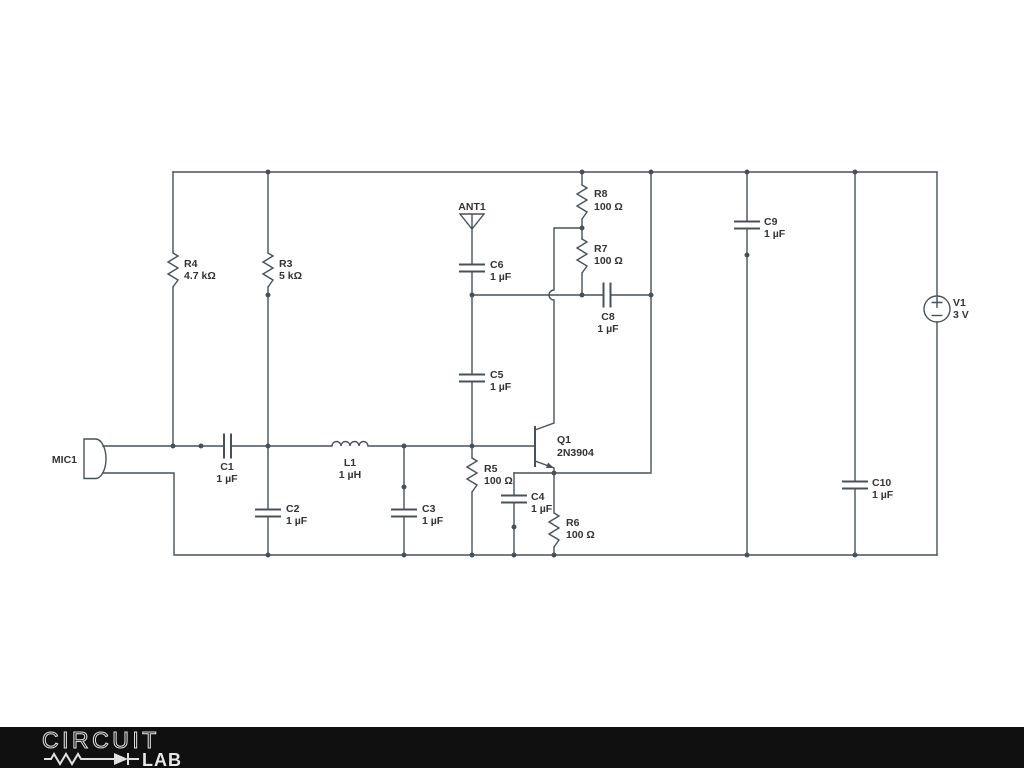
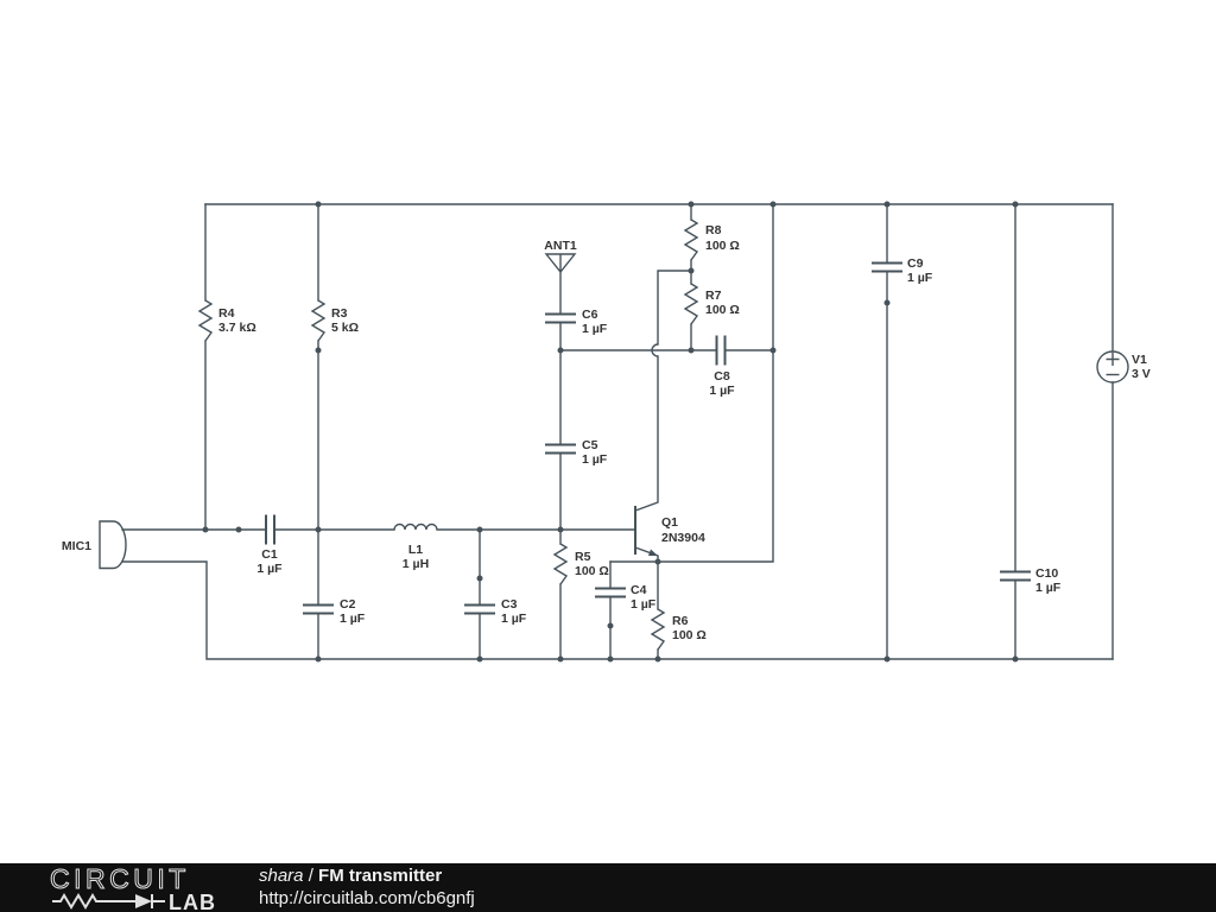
  MIC1
  R4
- 4.7 kΩ
+ 3.7 kΩ
  R3
  5 kΩ
  C1
  1 µF
  C2
  1 µF
  L1
  1 µH
  C3
  1 µF
  ANT1
  C6
  1 µF
  C5
  1 µF
  R8
  100 Ω
  R7
  100 Ω
  C8
  1 µF
  R5
  100 Ω
  Q1
  2N3904
  C4
  1 µF
  R6
  100 Ω
  C9
  1 µF
  C10
  1 µF
  V1
  3 V
  CIRCUIT
  LAB
+ shara / FM transmitter
+ http://circuitlab.com/cb6gnfj
